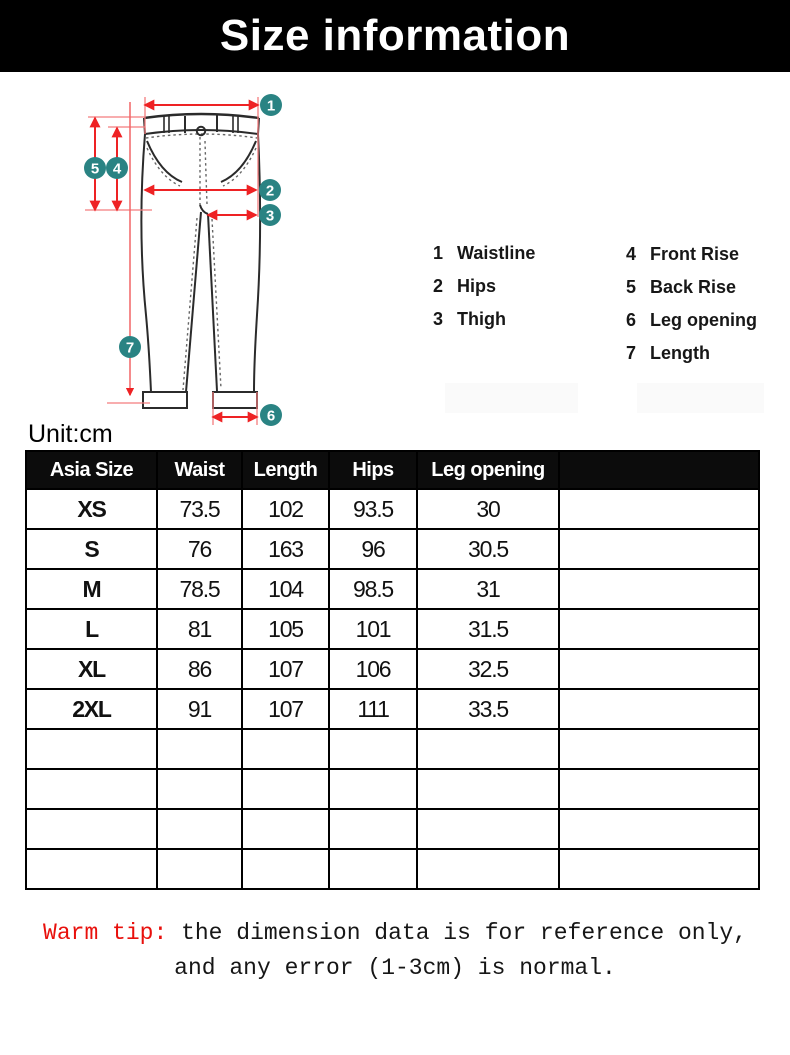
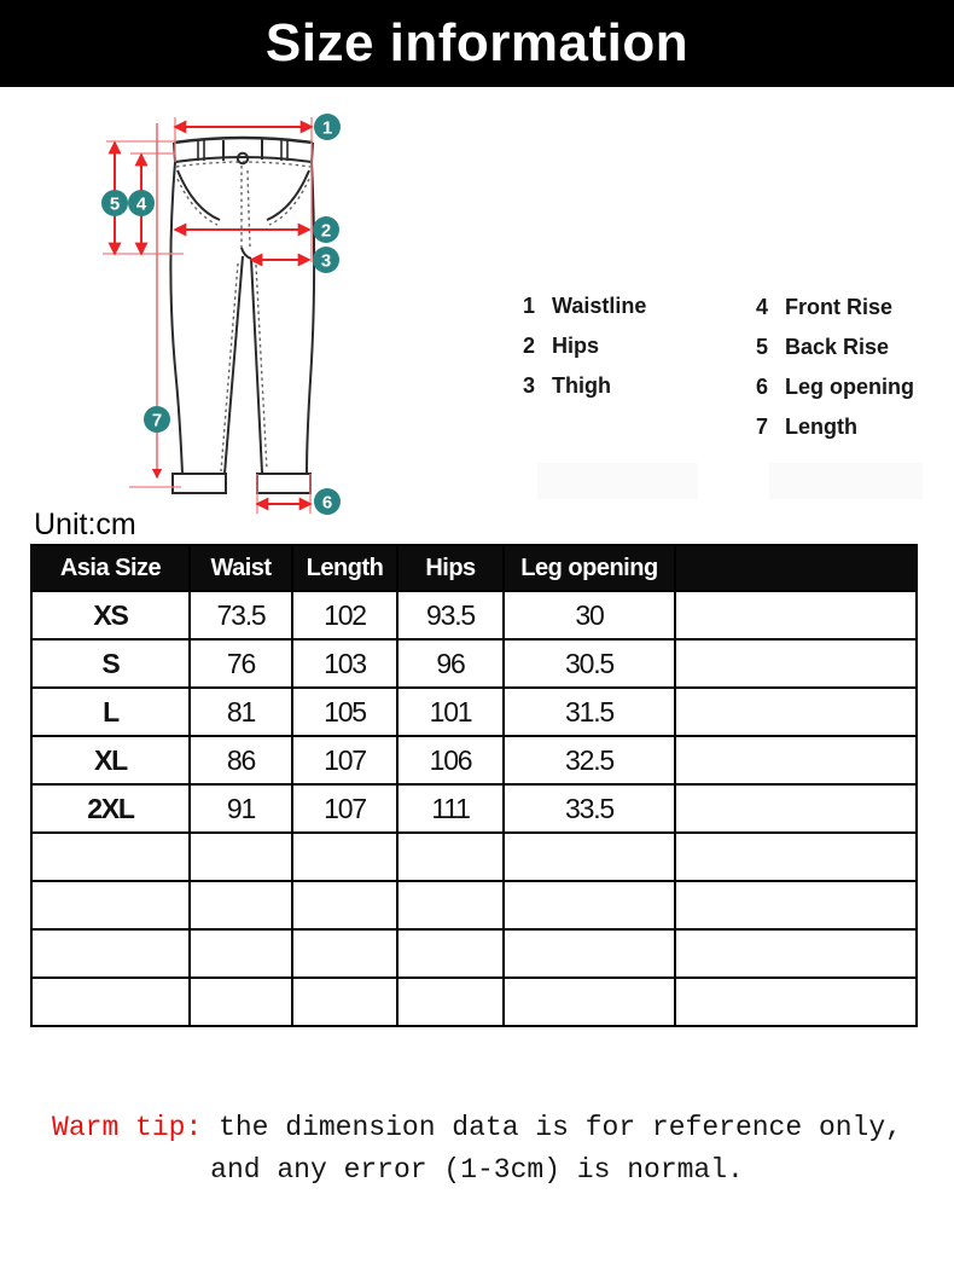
  Size information
  1
  2
  3
  4
  5
  6
  7
  1
  Waistline
  2
  Hips
  3
  Thigh
  4
  Front Rise
  5
  Back Rise
  6
  Leg opening
  7
  Length
  Unit:cm
  Asia Size	Waist	Length	Hips	Leg opening
  XS	73.5	102	93.5	30
- S	76	163	96	30.5
+ S	76	103	96	30.5
- M	78.5	104	98.5	31
  L	81	105	101	31.5
  XL	86	107	106	32.5
  2XL	91	107	111	33.5
  Warm tip: the dimension data is for reference only,
  and any error (1-3cm) is normal.
